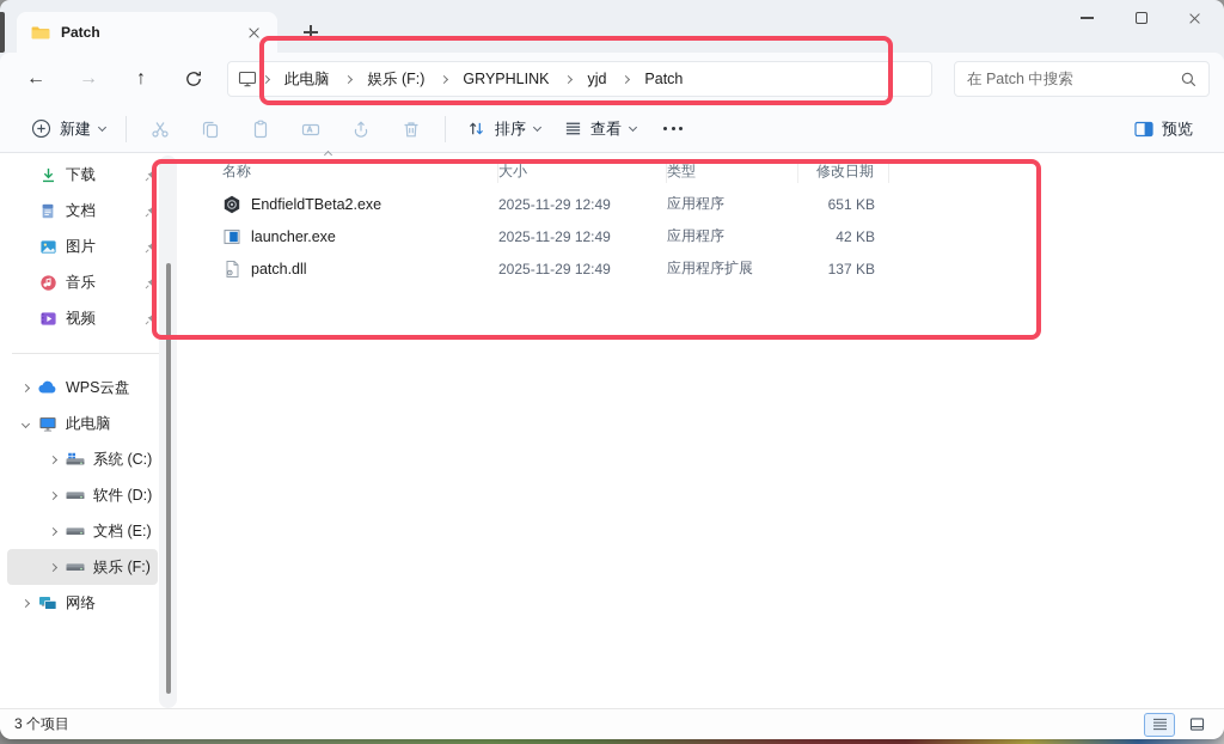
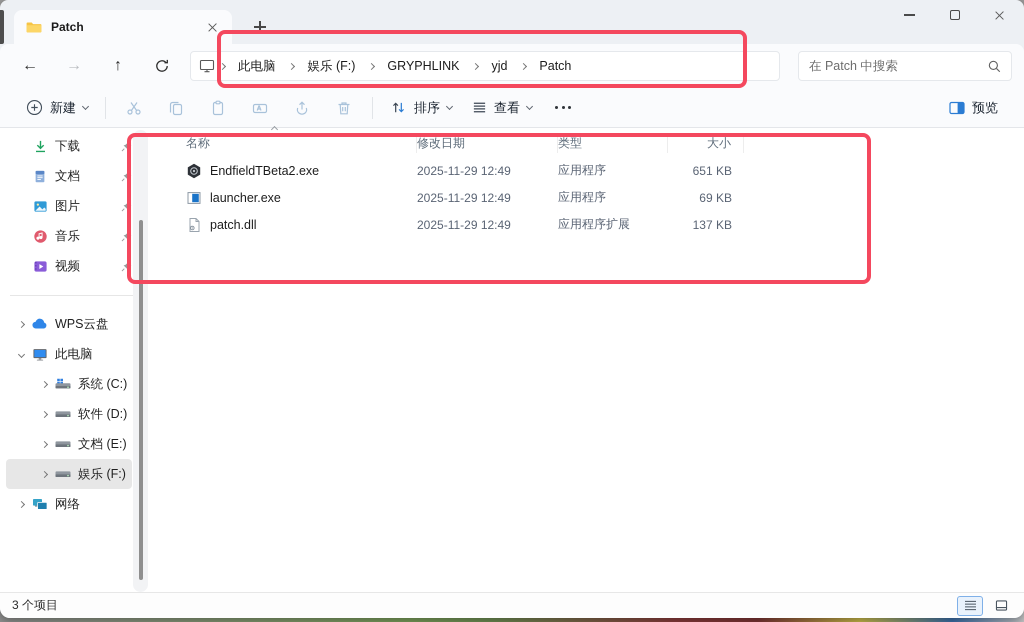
  Patch
  ←
  →
  ↑
  此电脑
  娱乐 (F:)
  GRYPHLINK
  yjd
  Patch
  在 Patch 中搜索
  新建
  排序
  查看
  预览
  下载
  文档
  图片
  音乐
  视频
  WPS云盘
  此电脑
  系统 (C:)
  软件 (D:)
  文档 (E:)
  娱乐 (F:)
  网络
  名称
- 大小
+ 修改日期
  类型
- 修改日期
+ 大小
  EndfieldTBeta2.exe
  2025-11-29 12:49
  应用程序
  651 KB
  launcher.exe
  2025-11-29 12:49
  应用程序
- 42 KB
+ 69 KB
  patch.dll
  2025-11-29 12:49
  应用程序扩展
  137 KB
  3 个项目
